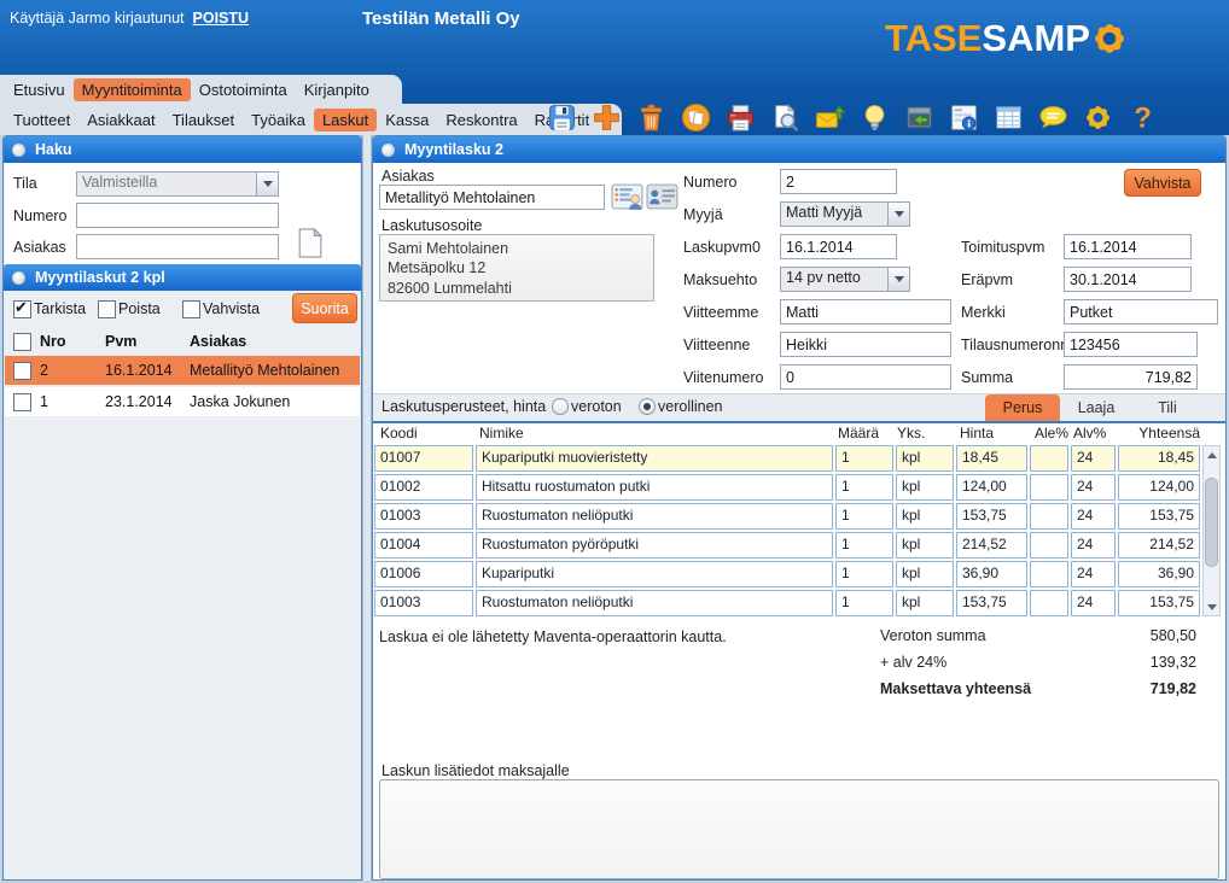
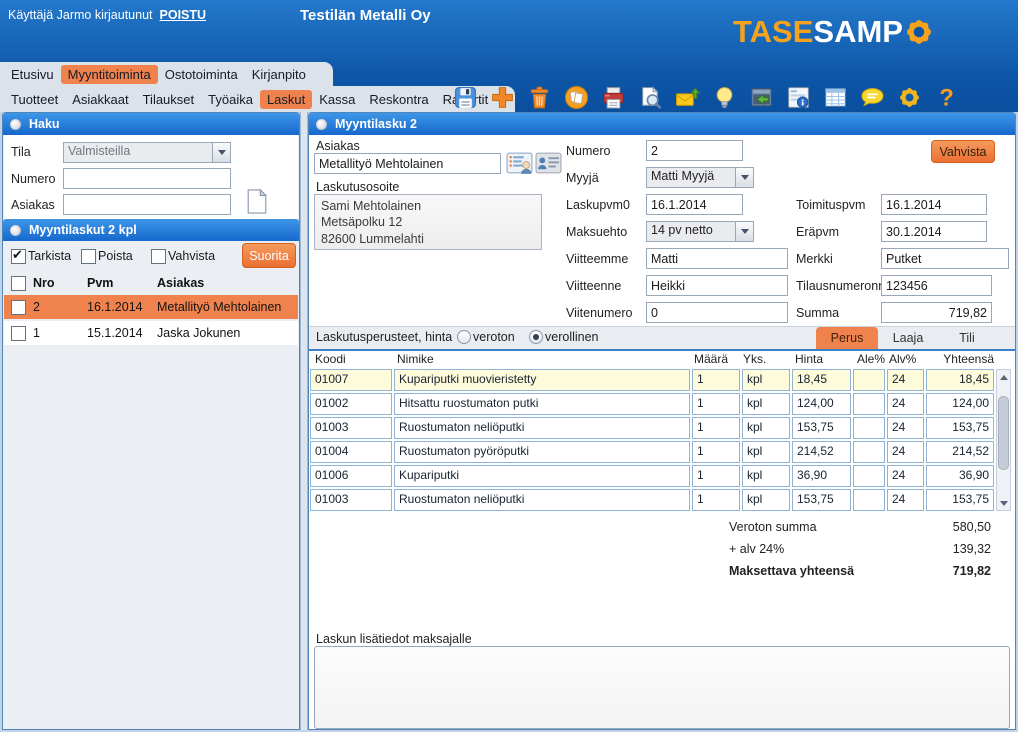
  Käyttäjä Jarmo kirjautunut POISTU
  Testilän Metalli Oy
  TASE
  SAMP
  Etusivu
  Myyntitoiminta
  Ostotoiminta
  Kirjanpito
  Tuotteet
  Asiakkaat
  Tilaukset
  Työaika
  Laskut
  Kassa
  Reskontra
  ?
  Haku
  Tila
  Valmisteilla
  Numero
  Asiakas
  Myyntilaskut 2 kpl
  Tarkista
  Poista
  Vahvista
  Suorita
  Nro
  Pvm
  Asiakas
  2
  16.1.2014
  Metallityö Mehtolainen
  1
- 23.1.2014
+ 15.1.2014
  Jaska Jokunen
  Myyntilasku 2
  Asiakas
  Metallityö Mehtolainen
  Laskutusosoite
  Sami Mehtolainen
  Metsäpolku 12
  82600 Lummelahti
  Vahvista
  Numero
  2
  Myyjä
  Matti Myyjä
  Laskupvm0
  16.1.2014
  Maksuehto
  14 pv netto
  Viitteemme
  Matti
  Viitteenne
  Heikki
  Viitenumero
  0
  Toimituspvm
  16.1.2014
  Eräpvm
  30.1.2014
  Merkki
  Putket
  Tilausnumeron
  123456
  Summa
  719,82
  Laskutusperusteet, hinta
  veroton
  verollinen
  Perus
  Laaja
  Tili
  Koodi
  Nimike
  Määrä
  Yks.
  Hinta
  Ale%
  Alv%
  Yhteensä
  01007
  Kupariputki muovieristetty
  1
  kpl
  18,45
  24
  18,45
  01002
  Hitsattu ruostumaton putki
  1
  kpl
  124,00
  24
  124,00
  01003
  Ruostumaton neliöputki
  1
  kpl
  153,75
  24
  153,75
  01004
  Ruostumaton pyöröputki
  1
  kpl
  214,52
  24
  214,52
  01006
  Kupariputki
  1
  kpl
  36,90
  24
  36,90
  01003
  Ruostumaton neliöputki
  1
  kpl
  153,75
  24
  153,75
- Laskua ei ole lähetetty Maventa-operaattorin kautta.
  Veroton summa
  580,50
  + alv 24%
  139,32
  Maksettava yhteensä
  719,82
  Laskun lisätiedot maksajalle
